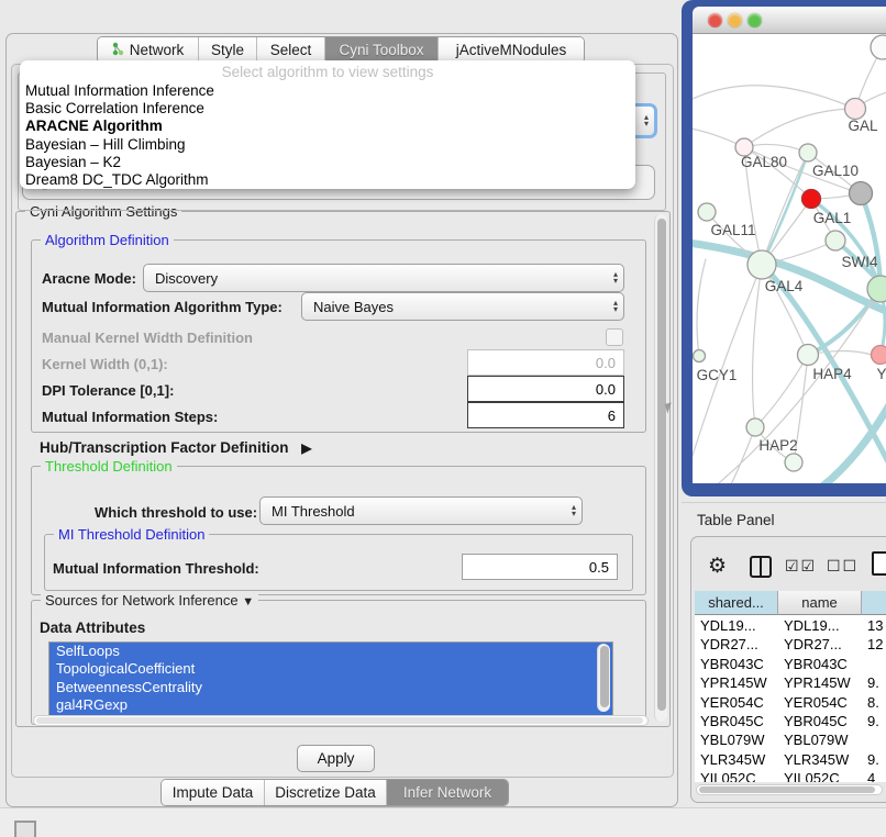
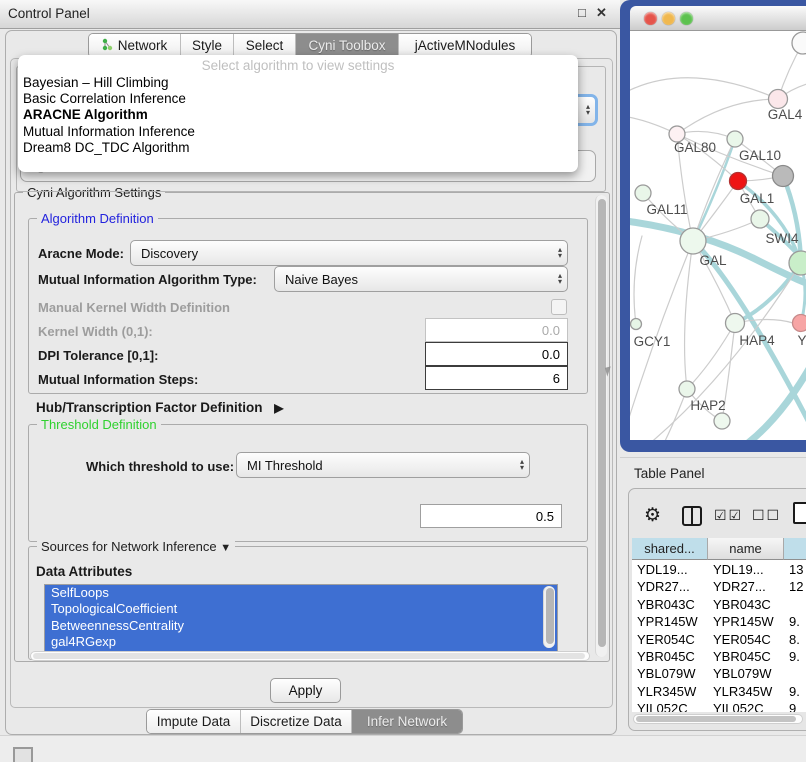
+ Control Panel
+ □
+ ✕
  Network
  Style
  Select
  Cyni Toolbox
  jActiveMNodules
  ▴
  ▾
  Select algorithm to view settings
- Mutual Information Inference
+ Bayesian – Hill Climbing
  Basic Correlation Inference
  ARACNE Algorithm
- Bayesian – Hill Climbing
+ Mutual Information Inference
- Bayesian – K2
  Dream8 DC_TDC Algorithm
  Cyni Algorithm Settings
  Algorithm Definition
  Aracne Mode:
  Discovery
  ▴
  ▾
  Mutual Information Algorithm Type:
  Naive Bayes
  ▴
  ▾
  Manual Kernel Width Definition
  Kernel Width (0,1):
  0.0
  DPI Tolerance [0,1]:
  0.0
  Mutual Information Steps:
  6
  Hub/Transcription Factor Definition ▶
  Threshold Definition
  Which threshold to use:
  MI Threshold
  ▴
  ▾
- MI Threshold Definition
- Mutual Information Threshold:
  0.5
  Sources for Network Inference ▼
  Data Attributes
  SelfLoops
  TopologicalCoefficient
  BetweennessCentrality
  gal4RGexp
  Apply
  Impute Data
  Discretize Data
  Infer Network
- GAL
+ GAL4
  GAL80
  GAL10
  GAL1
  SWI4
  GAL11
- GAL4
+ GAL
  GCY1
  HAP4
  Y
  HAP2
  Table Panel
  ⚙
  ☑☑
  ☐☐
  shared...
  name
  YDL19...
  YDL19...
  13
  YDR27...
  YDR27...
  12
  YBR043C
  YBR043C
  YPR145W
  YPR145W
  9.
  YER054C
  YER054C
  8.
  YBR045C
  YBR045C
  9.
  YBL079W
  YBL079W
  YLR345W
  YLR345W
  9.
  YIL052C
  YIL052C
- 4
+ 9
